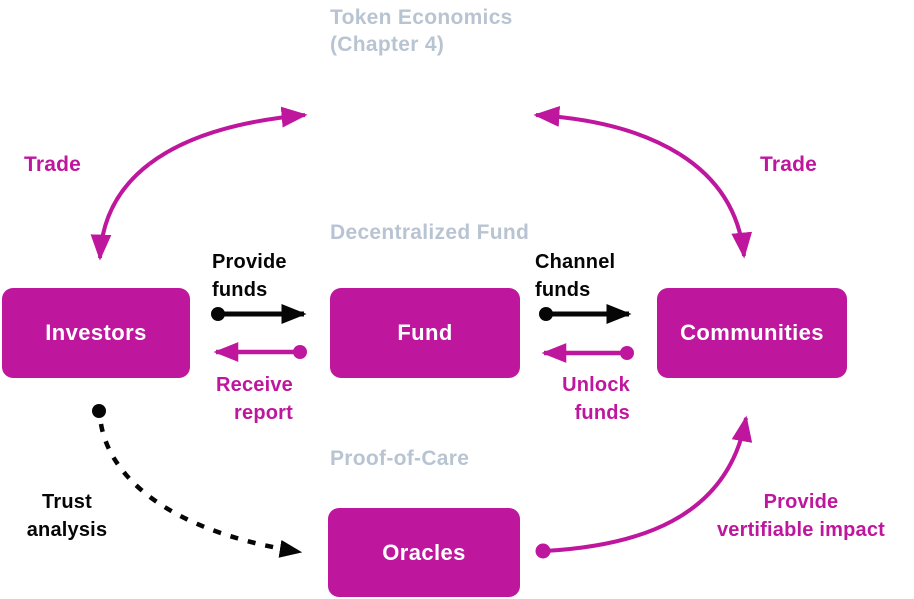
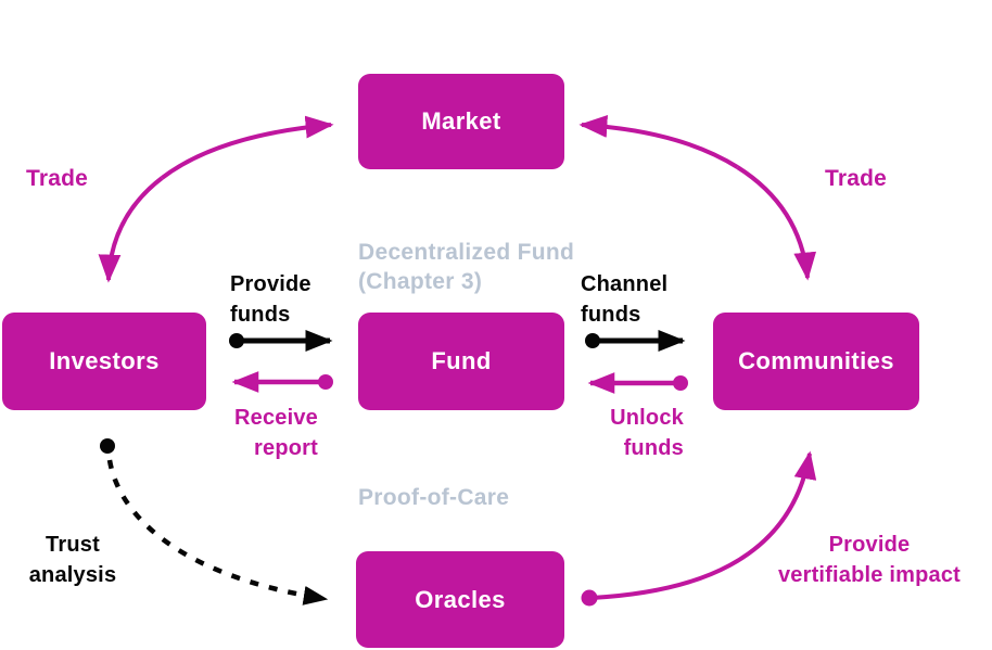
- Token Economics
- (Chapter 4)
  Decentralized Fund
+ (Chapter 3)
  Proof-of-Care
+ Market
  Investors
  Fund
  Communities
  Oracles
  Trade
  Trade
  Provide
  funds
  Receive
  report
  Channel
  funds
  Unlock
  funds
  Trust
  analysis
  Provide
  vertifiable impact
